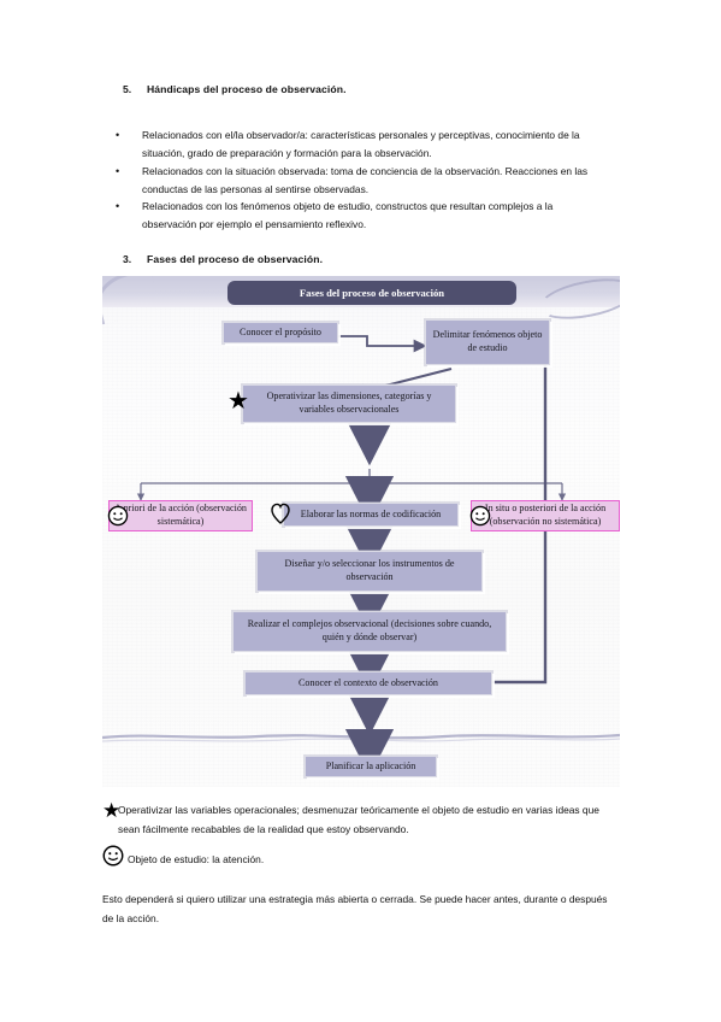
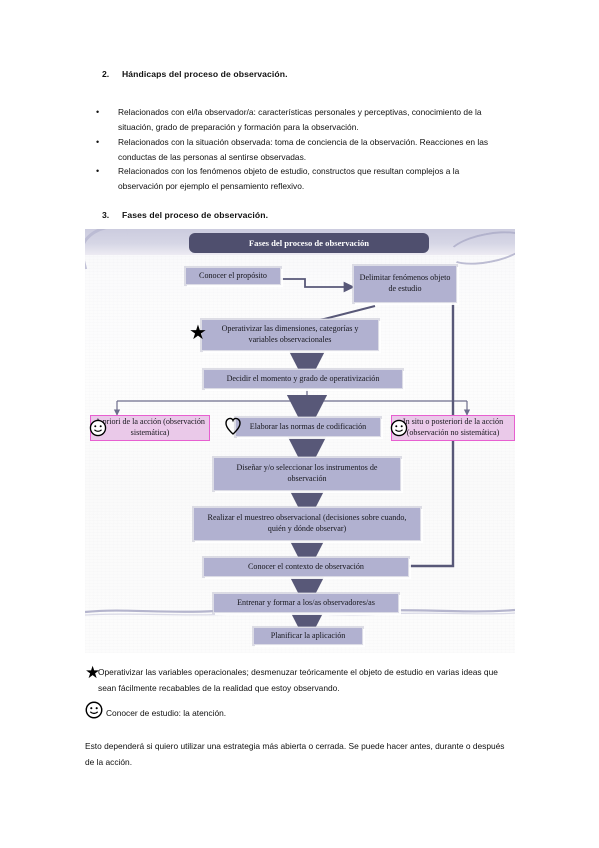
- 5.
+ 2.
  Hándicaps del proceso de observación.
  •
  Relacionados con el/la observador/a: características personales y perceptivas, conocimiento de la situación, grado de preparación y formación para la observación.
  •
  Relacionados con la situación observada: toma de conciencia de la observación. Reacciones en las conductas de las personas al sentirse observadas.
  •
  Relacionados con los fenómenos objeto de estudio, constructos que resultan complejos a la observación por ejemplo el pensamiento reflexivo.
  3.
  Fases del proceso de observación.
  Fases del proceso de observación
  Conocer el propósito
  Delimitar fenómenos objeto de estudio
  Operativizar las dimensiones, categorías y variables observacionales
  ★
+ Decidir el momento y grado de operativización
  priori de la acción (observación sistemática)
  Elaborar las normas de codificación
  n situ o posteriori de la acción (observación no sistemática)
  Diseñar y/o seleccionar los instrumentos de observación
- Realizar el complejos observacional (decisiones sobre cuando, quién y dónde observar)
+ Realizar el muestreo observacional (decisiones sobre cuando, quién y dónde observar)
  Conocer el contexto de observación
+ Entrenar y formar a los/as observadores/as
  Planificar la aplicación
  ★
  Operativizar las variables operacionales; desmenuzar teóricamente el objeto de estudio en varias ideas que sean fácilmente recabables de la realidad que estoy observando.
- Objeto de estudio: la atención.
+ Conocer de estudio: la atención.
  Esto dependerá si quiero utilizar una estrategia más abierta o cerrada. Se puede hacer antes, durante o después de la acción.
